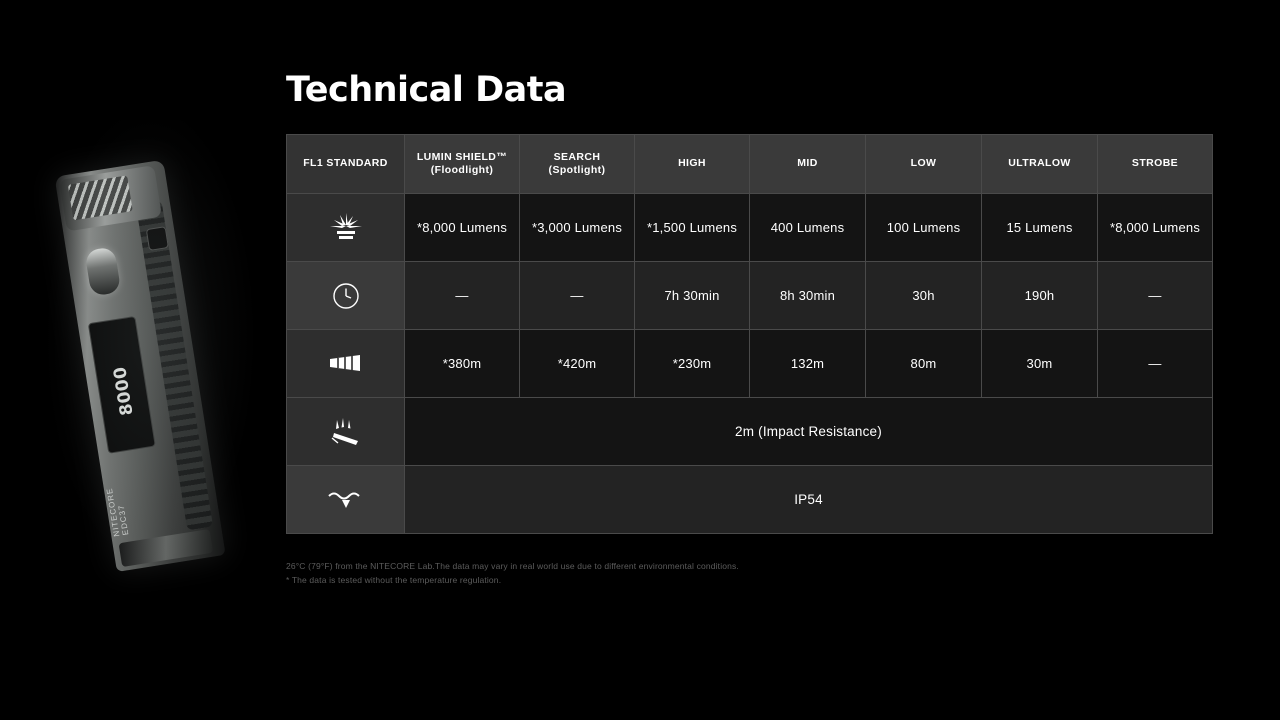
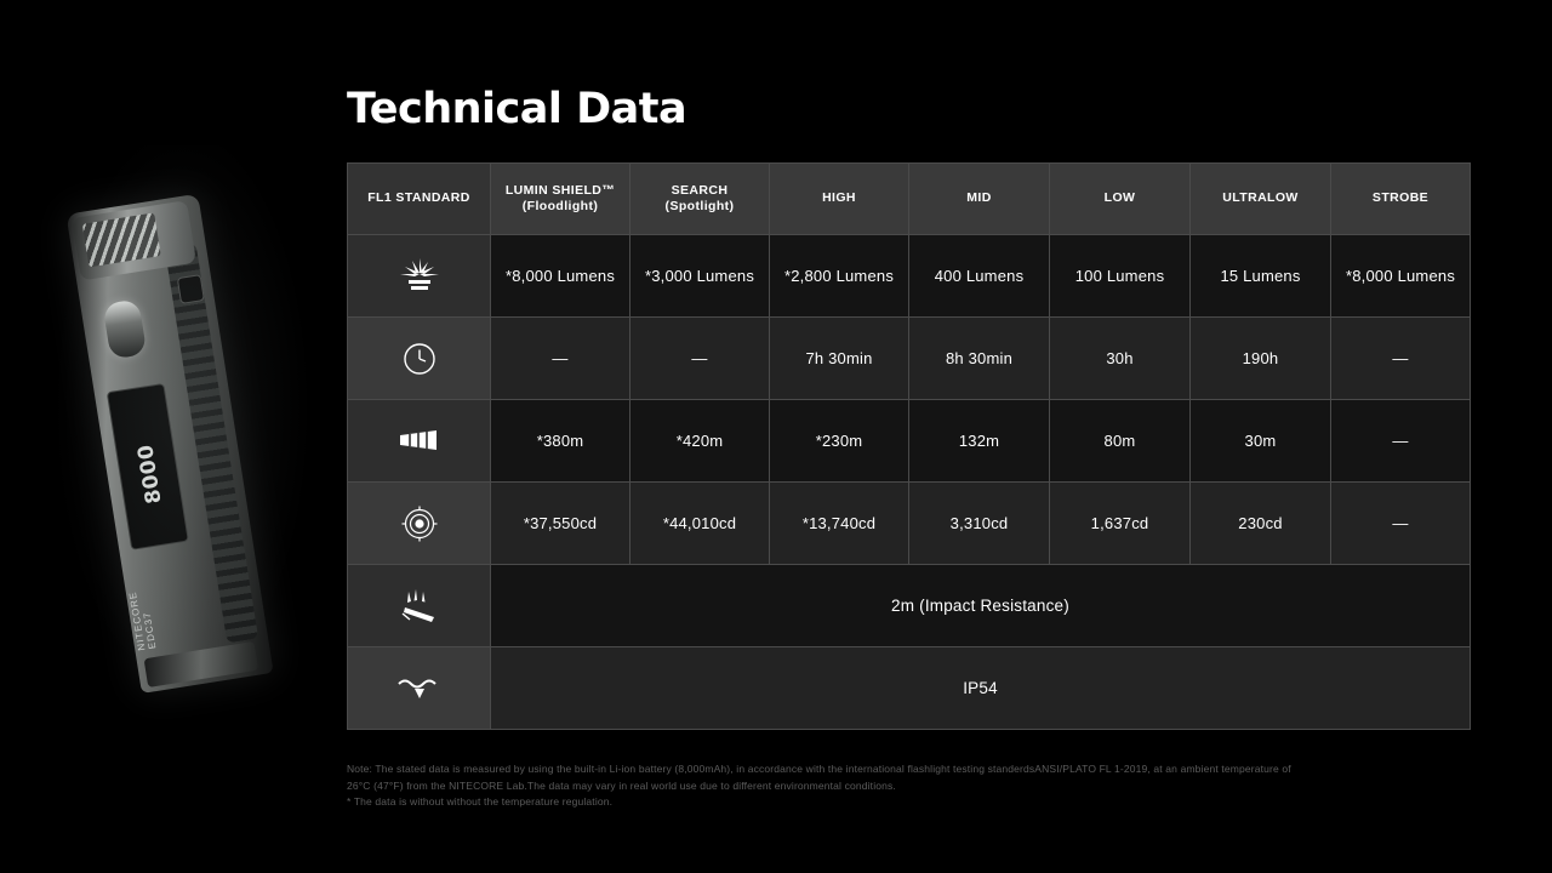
  Technical Data
  FL1 STANDARD	LUMIN SHIELD™ (Floodlight)	SEARCH (Spotlight)	HIGH	MID	LOW	ULTRALOW	STROBE
- 	*8,000 Lumens	*3,000 Lumens	*1,500 Lumens	400 Lumens	100 Lumens	15 Lumens	*8,000 Lumens
+ 	*8,000 Lumens	*3,000 Lumens	*2,800 Lumens	400 Lumens	100 Lumens	15 Lumens	*8,000 Lumens
  	—	—	7h 30min	8h 30min	30h	190h	—
  	*380m	*420m	*230m	132m	80m	30m	—
+ 	*37,550cd	*44,010cd	*13,740cd	3,310cd	1,637cd	230cd	—
  	2m (Impact Resistance)
  	IP54
+ Note: The stated data is measured by using the built-in Li-ion battery (8,000mAh), in accordance with the international flashlight testing standerdsANSI/PLATO FL 1-2019, at an ambient temperature of
- 26°C (79°F) from the NITECORE Lab.The data may vary in real world use due to different environmental conditions.
+ 26°C (47°F) from the NITECORE Lab.The data may vary in real world use due to different environmental conditions.
- * The data is tested without the temperature regulation.
+ * The data is without without the temperature regulation.
